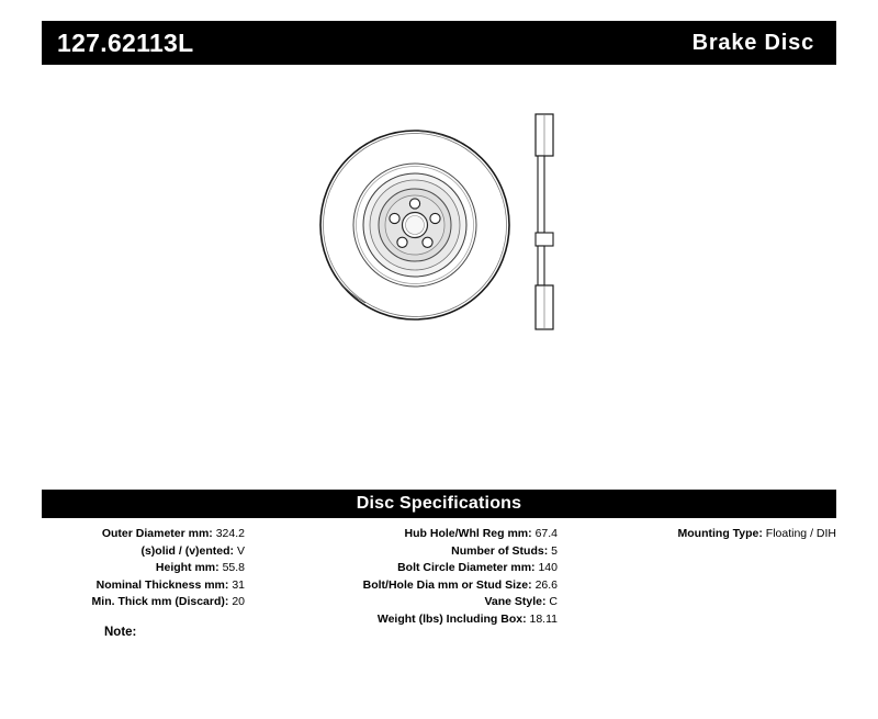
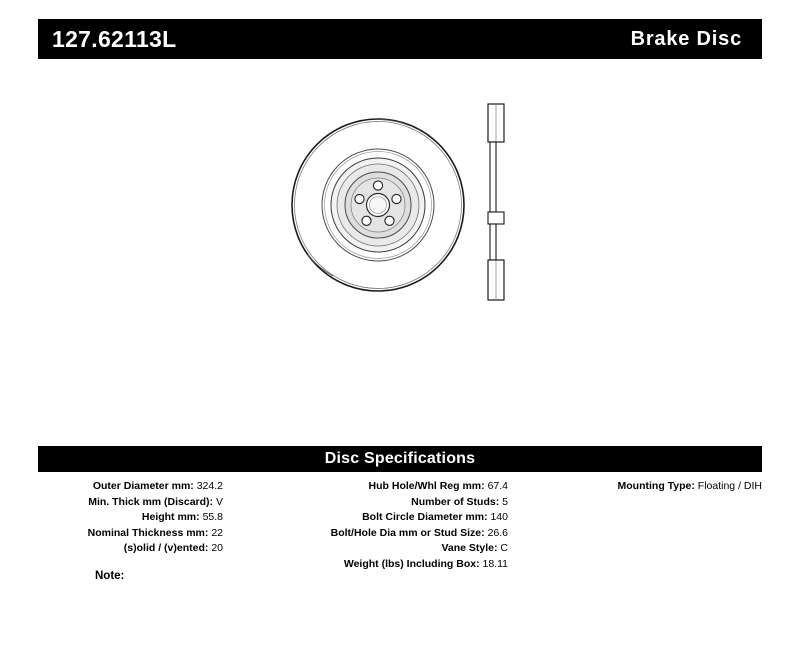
  127.62113L
  Brake Disc
  Disc Specifications
  Outer Diameter mm: 324.2
- (s)olid / (v)ented: V
+ Min. Thick mm (Discard): V
  Height mm: 55.8
- Nominal Thickness mm: 31
+ Nominal Thickness mm: 22
- Min. Thick mm (Discard): 20
+ (s)olid / (v)ented: 20
  Hub Hole/Whl Reg mm: 67.4
  Number of Studs: 5
  Bolt Circle Diameter mm: 140
  Bolt/Hole Dia mm or Stud Size: 26.6
  Vane Style: C
  Weight (lbs) Including Box: 18.11
  Mounting Type: Floating / DIH
  Note:
